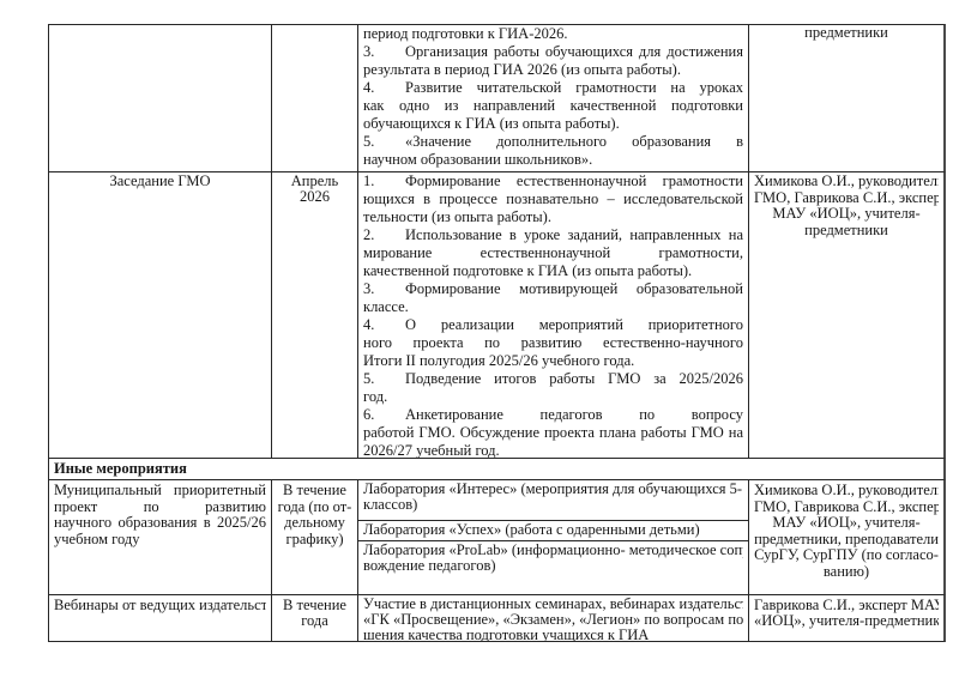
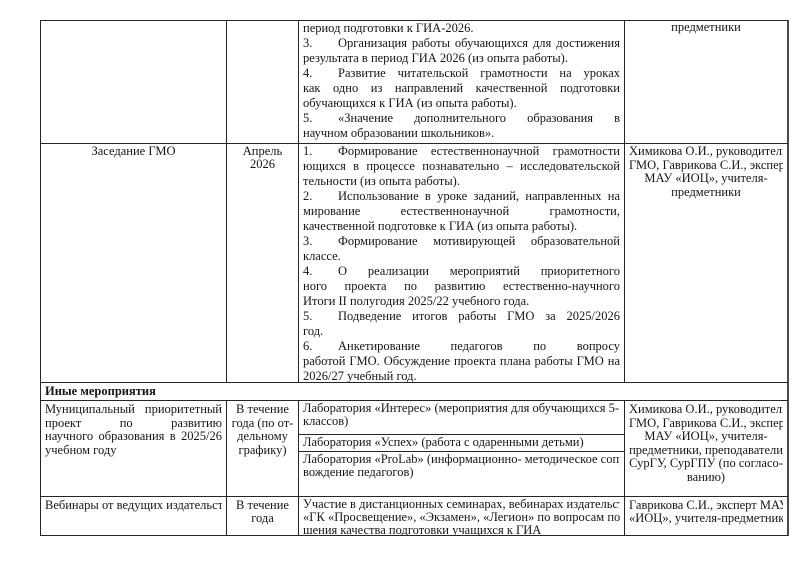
  период подготовки к ГИА-2026.
  3.
  Организация работы обучающихся для достижения
  результата в период ГИА 2026 (из опыта работы).
  4.
  Развитие читательской грамотности на уроках
  как одно из направлений качественной подготовки
  обучающихся к ГИА (из опыта работы).
  5.
  «Значение дополнительного образования в
  научном образовании школьников».
  предметники
  Заседание ГМО
  Апрель
  2026
  1.
  Формирование естественнонаучной грамотности
  ющихся в процессе познавательно – исследовательской
  тельности (из опыта работы).
  2.
  Использование в уроке заданий, направленных на
  мирование естественнонаучной грамотности,
  качественной подготовке к ГИА (из опыта работы).
  3.
  Формирование мотивирующей образовательной
  классе.
  4.
  О реализации мероприятий приоритетного
  ного проекта по развитию естественно-научного
- Итоги II полугодия 2025/26 учебного года.
+ Итоги II полугодия 2025/22 учебного года.
  5.
  Подведение итогов работы ГМО за 2025/2026
  год.
  6.
  работой ГМО. Обсуждение проекта плана работы ГМО на
  2026/27 учебный год.
  Химикова О.И., руководител
  ГМО, Гаврикова С.И., экспер
  МАУ «ИОЦ», учителя-
  предметники
  Иные мероприятия
  Муниципальный приоритетный
  научного образования в 2025/26
  учебном году
  В течение
  года (по от-
  дельному
  графику)
  Лаборатория «Интерес» (мероприятия для обучающихся 5-
  классов)
  Лаборатория «Успех» (работа с одаренными детьми)
  Лаборатория «ProLab» (информационно- методическое соп
  вождение педагогов)
  Химикова О.И., руководител
  ГМО, Гаврикова С.И., экспер
  МАУ «ИОЦ», учителя-
  предметники, преподаватели
  СурГУ, СурГПУ (по согласо-
  ванию)
  Вебинары от ведущих издательст
  В течение
  года
  Участие в дистанционных семинарах, вебинарах издательс
  «ГК «Просвещение», «Экзамен», «Легион» по вопросам по
  шения качества подготовки учащихся к ГИА
  Гаврикова С.И., эксперт МА
  «ИОЦ», учителя-предметник
